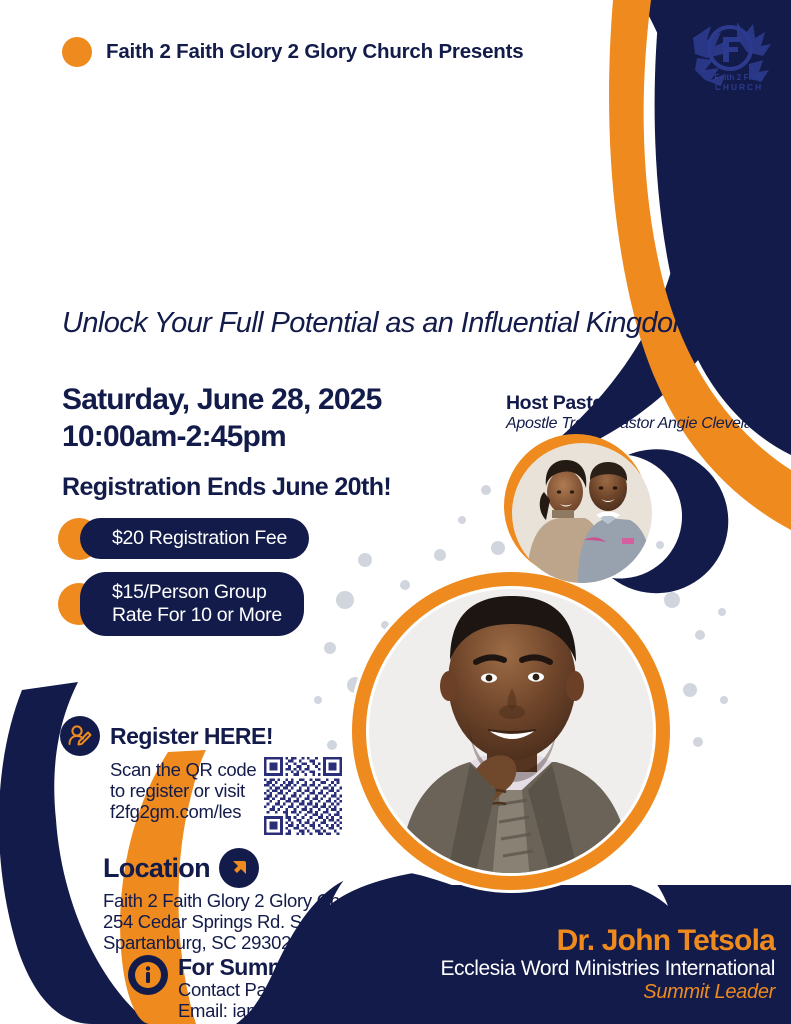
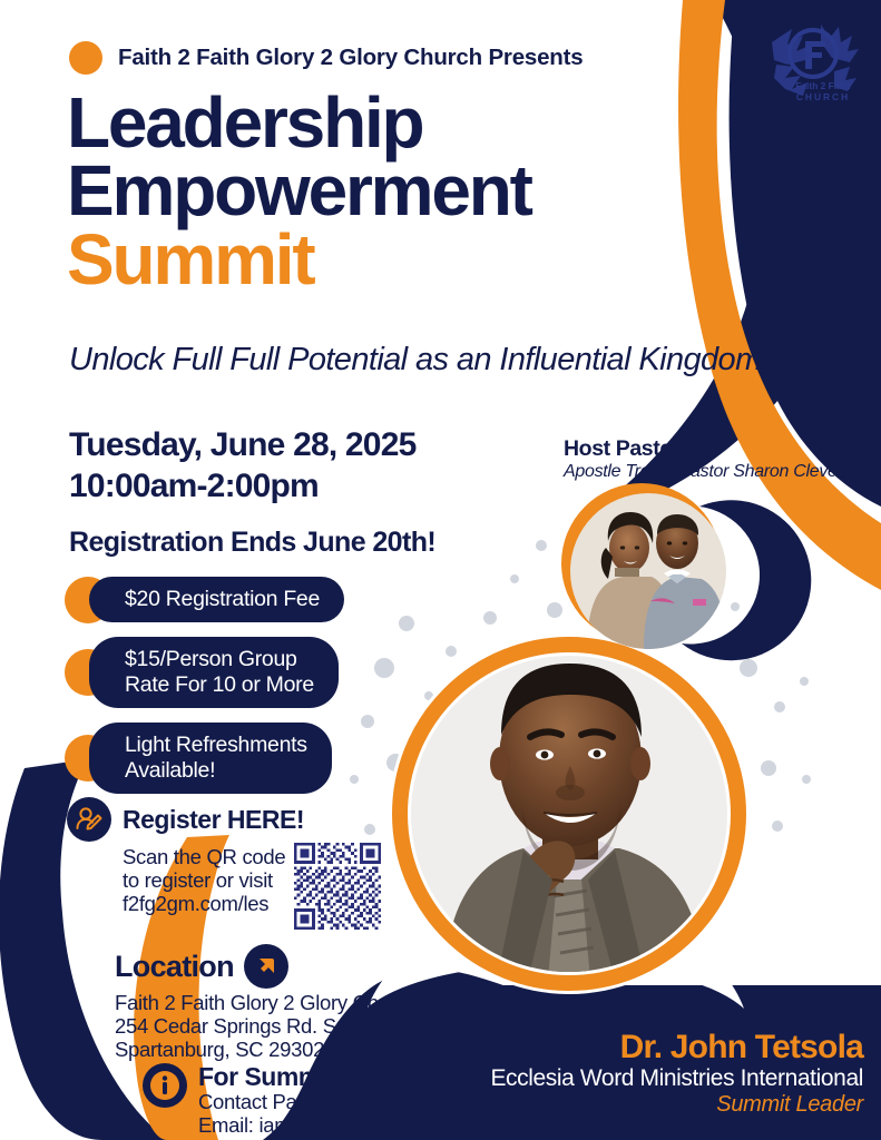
  Faith 2 Faith Glory 2 Glory Church Presents
  Faith 2 Faith
  CHURCH
+ Leadership
+ Empowerment
+ Summit
- Unlock Your Full Potential as an Influential Kingdom Leader
+ Unlock Full Full Potential as an Influential Kingdom Leader
- Saturday, June 28, 2025
+ Tuesday, June 28, 2025
- 10:00am-2:45pm
+ 10:00am-2:00pm
  Registration Ends June 20th!
  $20 Registration Fee
  $15/Person Group
  Rate For 10 or More
+ Light Refreshments
+ Available!
  Register HERE!
  Scan the QR code
  to register or visit
  f2fg2gm.com/les
  Location
  Faith 2 Faith Glory 2 Glory Church
  254 Cedar Springs Rd. Suite 25
  Spartanburg, SC 29302
  For Summit Information
  Contact Pastor Sharon Byrd
  Email: iamhisbeloved83@gmail.com
  Host Pastors
- Apostle Trey & Pastor Angie Cleveland
+ Apostle Trey & Pastor Sharon Cleveland
  Dr. John Tetsola
  Ecclesia Word Ministries International
  Summit Leader
